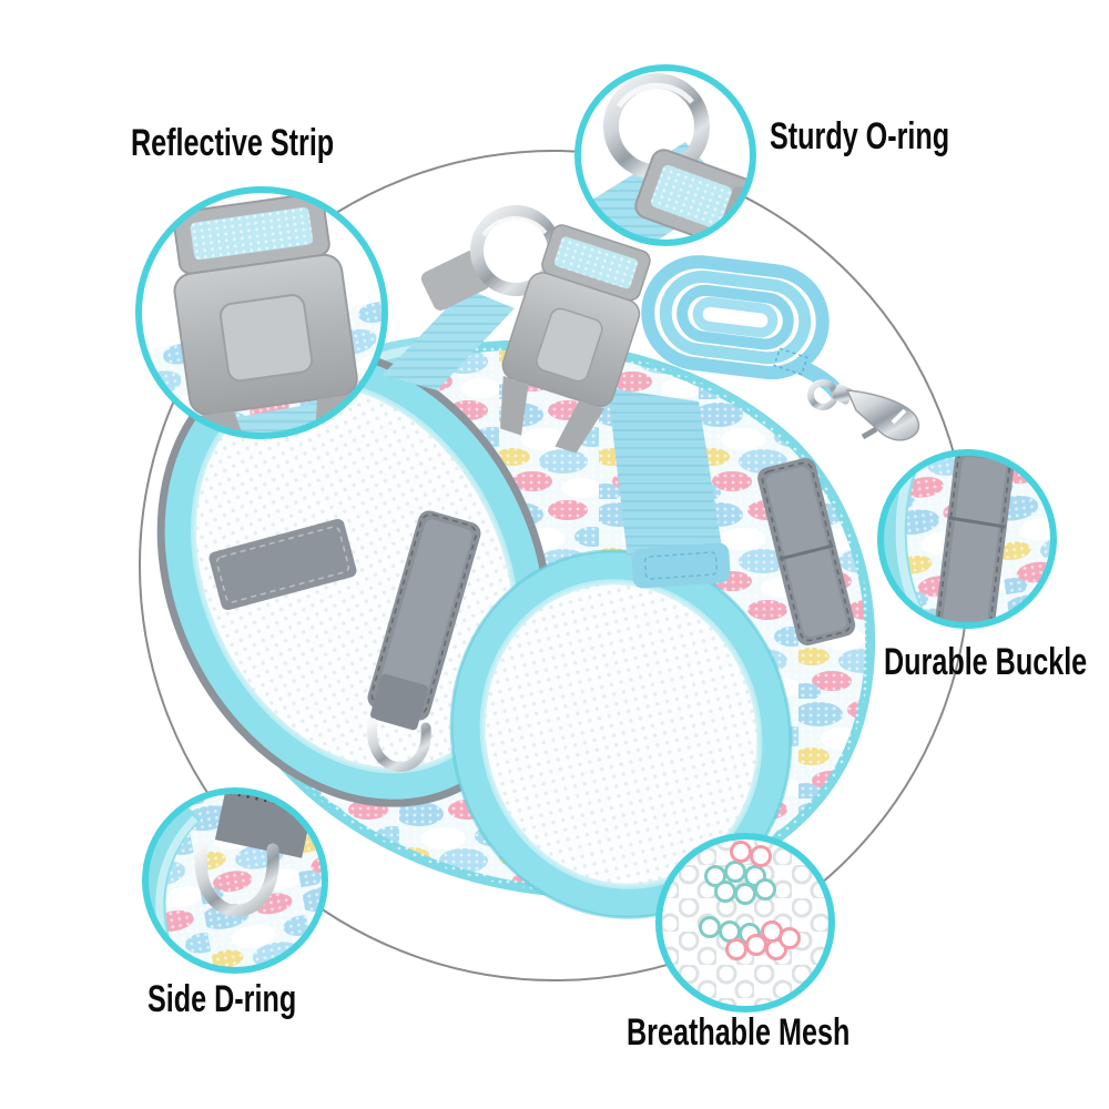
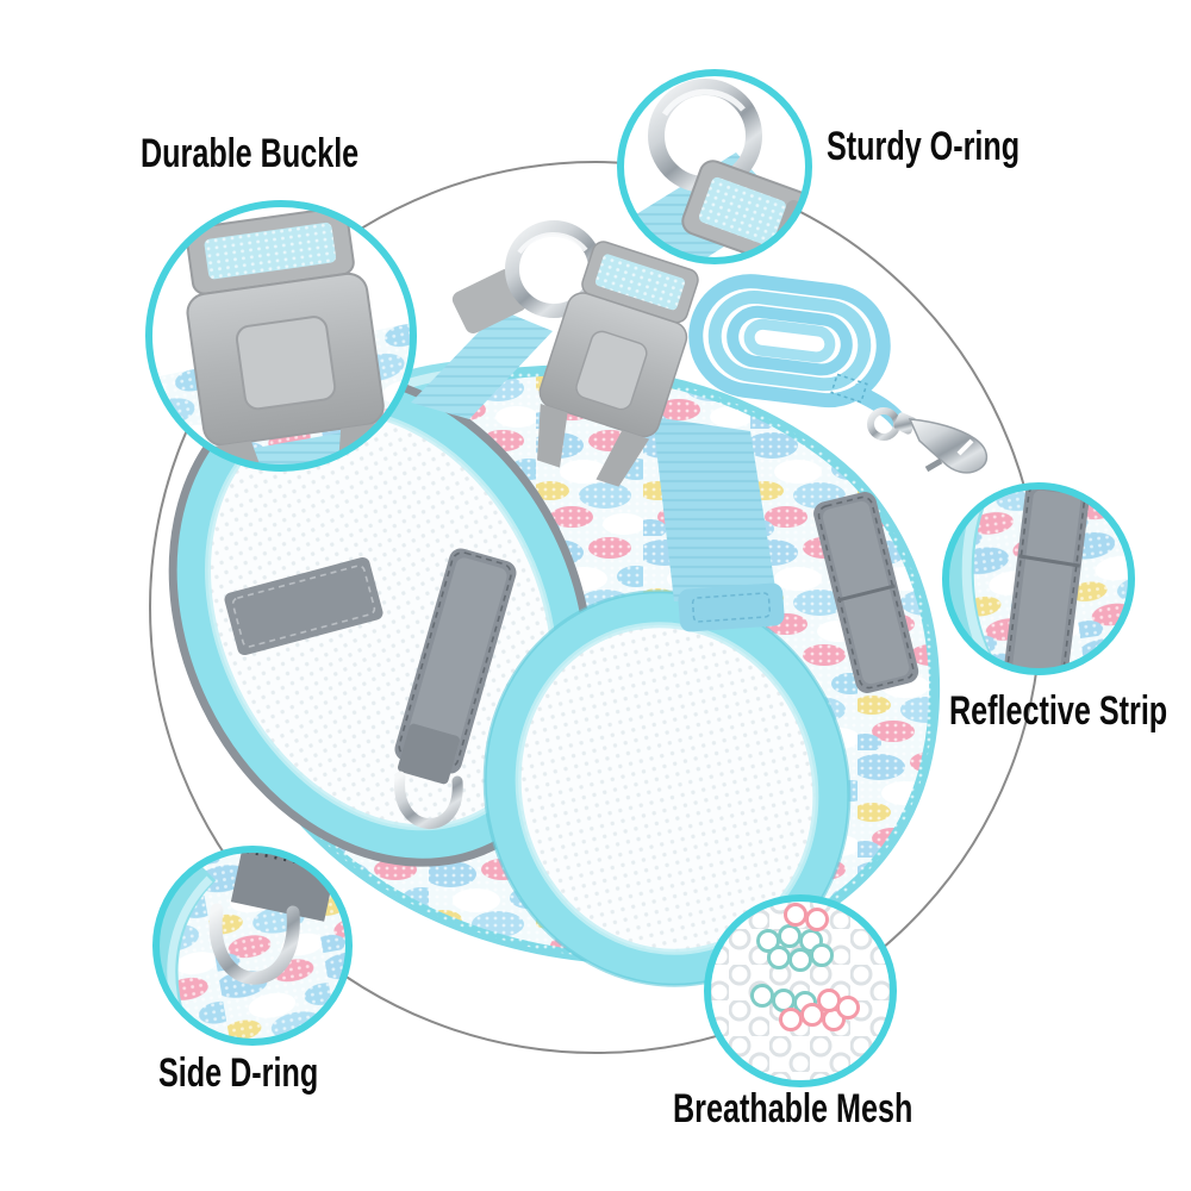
- Reflective Strip
+ Durable Buckle
  Sturdy O-ring
- Durable Buckle
+ Reflective Strip
  Side D-ring
  Breathable Mesh
